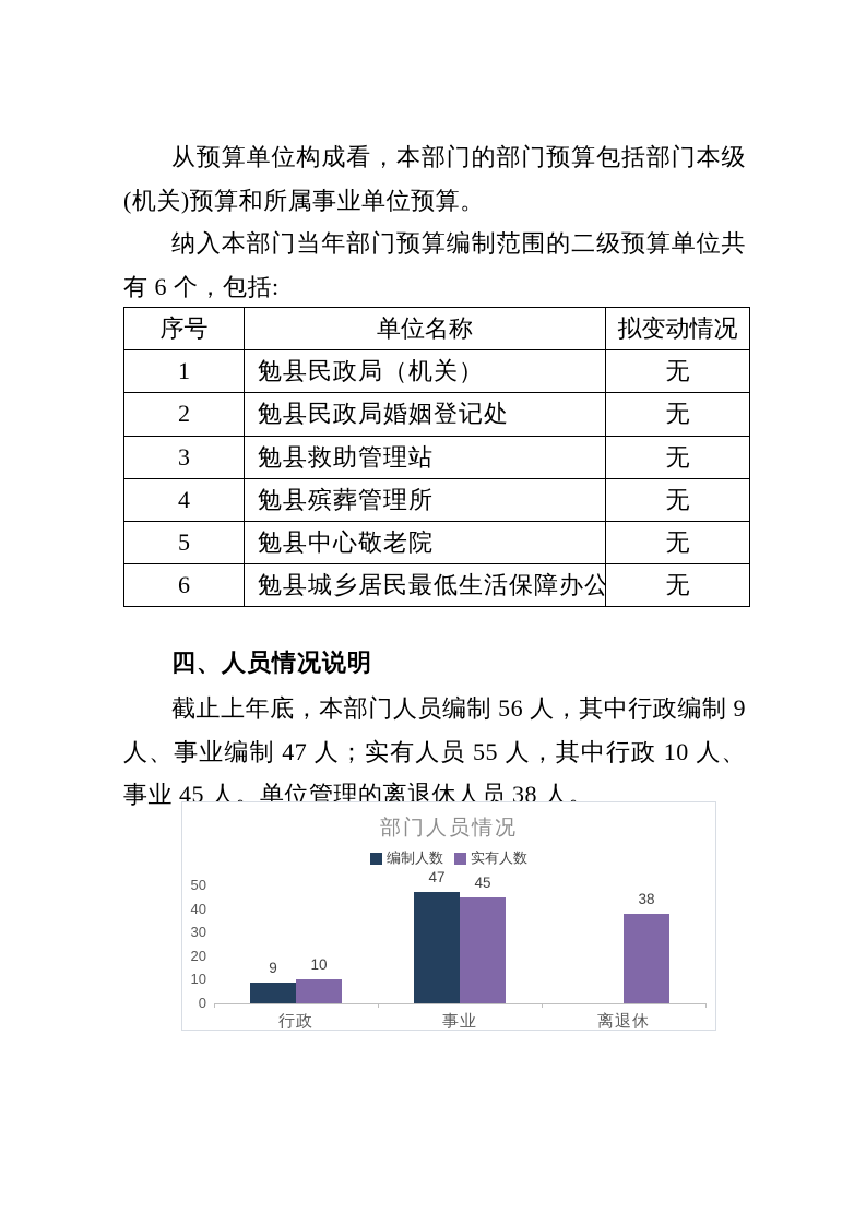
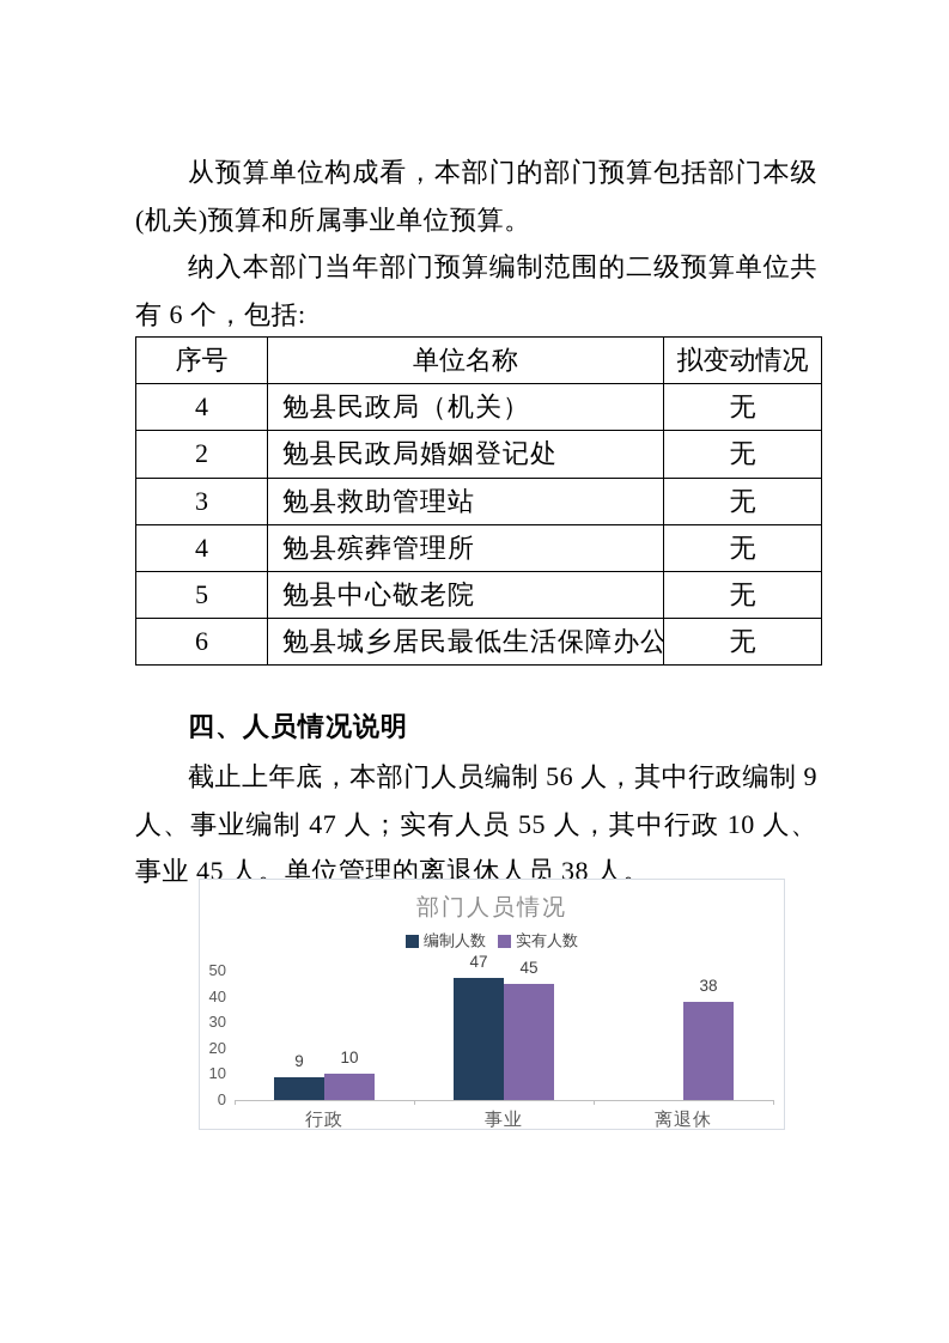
  从预算单位构成看，本部门的部门预算包括部门本级(机关)预算和所属事业单位预算。
  纳入本部门当年部门预算编制范围的二级预算单位共有 6 个，包括:
  序号	单位名称	拟变动情况
- 1	勉县民政局（机关）	无
+ 4	勉县民政局（机关）	无
  2	勉县民政局婚姻登记处	无
  3	勉县救助管理站	无
  4	勉县殡葬管理所	无
  5	勉县中心敬老院	无
  6	勉县城乡居民最低生活保障办公	无
  四、人员情况说明
  截止上年底，本部门人员编制 56 人，其中行政编制 9 人、事业编制 47 人；实有人员 55 人，其中行政 10 人、事业 45 人。单位管理的离退休人员 38 人。
  部门人员情况
  编制人数
  实有人数
  0
  10
  20
  30
  40
  50
  9
  10
  行政
  47
  45
  事业
  38
  离退休
